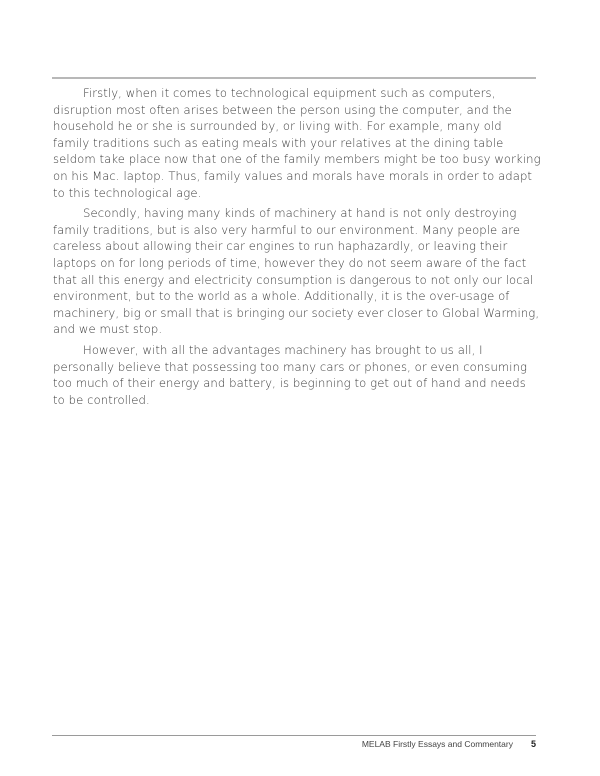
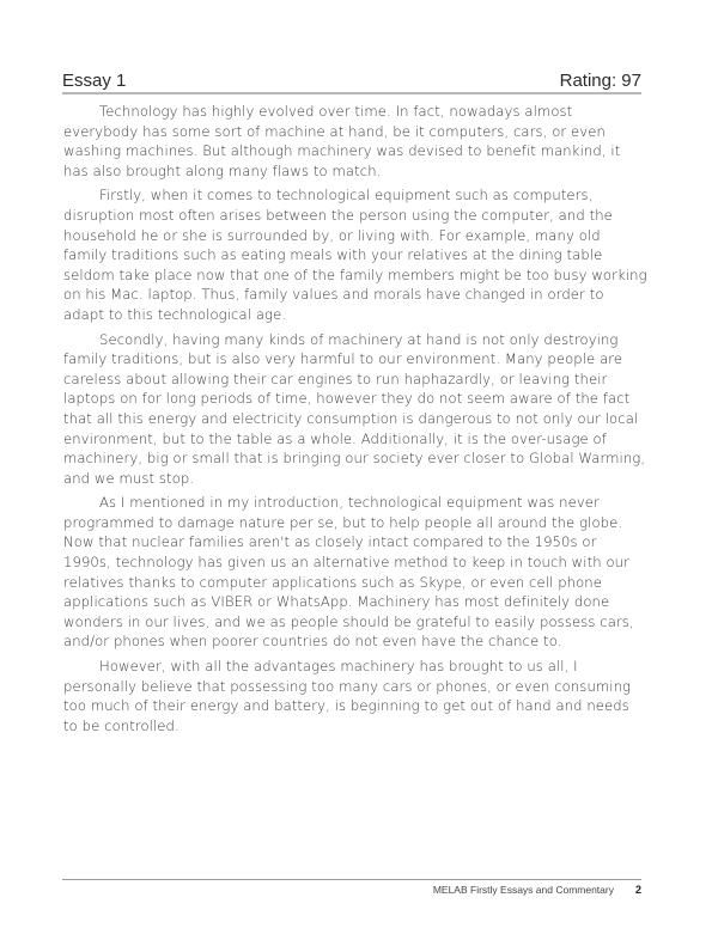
+ Essay 1
+ Rating: 97
+ Technology has highly evolved over time. In fact, nowadays almost everybody has some sort of machine at hand, be it computers, cars, or even washing machines. But although machinery was devised to benefit mankind, it has also brought along many flaws to match.
- Firstly, when it comes to technological equipment such as computers, disruption most often arises between the person using the computer, and the household he or she is surrounded by, or living with. For example, many old family traditions such as eating meals with your relatives at the dining table seldom take place now that one of the family members might be too busy working on his Mac. laptop. Thus, family values and morals have morals in order to adapt to this technological age.
+ Firstly, when it comes to technological equipment such as computers, disruption most often arises between the person using the computer, and the household he or she is surrounded by, or living with. For example, many old family traditions such as eating meals with your relatives at the dining table seldom take place now that one of the family members might be too busy working on his Mac. laptop. Thus, family values and morals have changed in order to adapt to this technological age.
- Secondly, having many kinds of machinery at hand is not only destroying family traditions, but is also very harmful to our environment. Many people are careless about allowing their car engines to run haphazardly, or leaving their laptops on for long periods of time, however they do not seem aware of the fact that all this energy and electricity consumption is dangerous to not only our local environment, but to the world as a whole. Additionally, it is the over-usage of machinery, big or small that is bringing our society ever closer to Global Warming, and we must stop.
+ Secondly, having many kinds of machinery at hand is not only destroying family traditions, but is also very harmful to our environment. Many people are careless about allowing their car engines to run haphazardly, or leaving their laptops on for long periods of time, however they do not seem aware of the fact that all this energy and electricity consumption is dangerous to not only our local environment, but to the table as a whole. Additionally, it is the over-usage of machinery, big or small that is bringing our society ever closer to Global Warming, and we must stop.
+ As I mentioned in my introduction, technological equipment was never programmed to damage nature per se, but to help people all around the globe. Now that nuclear families aren't as closely intact compared to the 1950s or 1990s, technology has given us an alternative method to keep in touch with our relatives thanks to computer applications such as Skype, or even cell phone applications such as VIBER or WhatsApp. Machinery has most definitely done wonders in our lives, and we as people should be grateful to easily possess cars, and/or phones when poorer countries do not even have the chance to.
  However, with all the advantages machinery has brought to us all, I personally believe that possessing too many cars or phones, or even consuming too much of their energy and battery, is beginning to get out of hand and needs to be controlled.
  MELAB Firstly Essays and Commentary
- 5
+ 2
